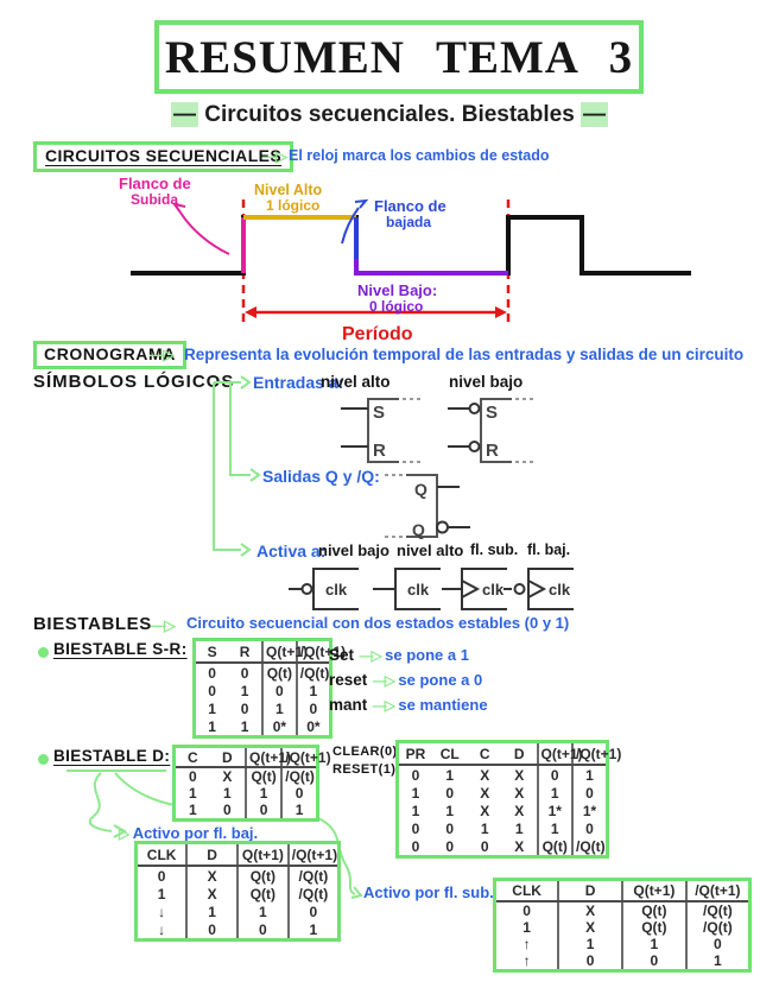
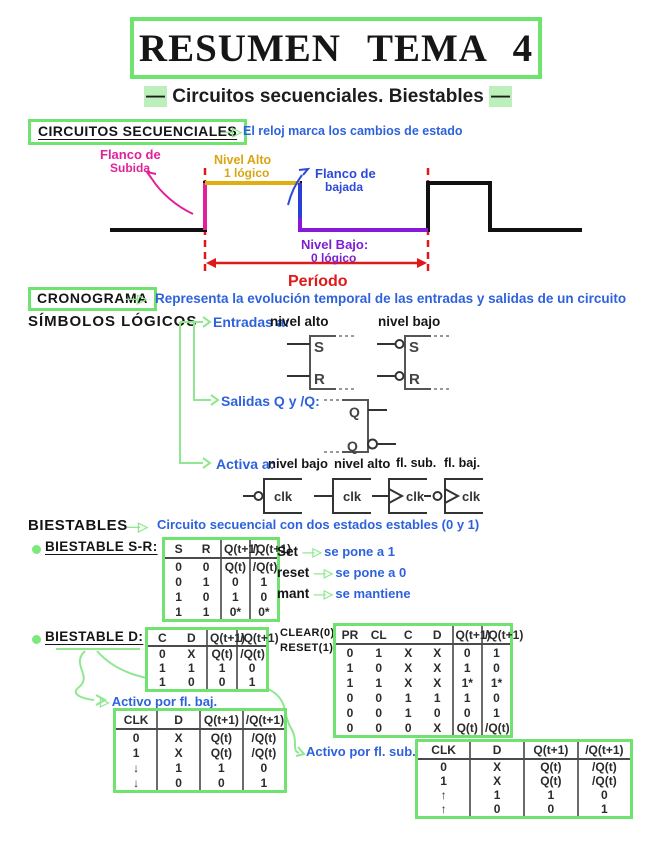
- RESUMEN TEMA 3
+ RESUMEN TEMA 4
  — Circuitos secuenciales. Biestables —
  CIRCUITOS SECUENCIALES
  —▷
  El reloj marca los cambios de estado
  Flanco de
  Subida
  Nivel Alto
  1 lógico
  Flanco de
  bajada
  Nivel Bajo:
  0 lógico
  Período
  CRONOGRAMA
  —▷
  Representa la evolución temporal de las entradas y salidas de un circuito
  SÍMBOLOS LÓGIC
  S
  R
  S
  R
  Q
  Q
  clk
  clk
  clk
  clk
  Entradas a:
  nivel alto
  nivel bajo
  Salidas Q y /Q:
  Activa a:
  nivel bajo
  nivel alto
  fl. sub.
  fl. baj.
  BIESTABLES
  —▷
  Circuito secuencial con dos estados estables (0 y 1)
  BIESTABLE S-R:
  S	R	Q(t+1	/Q(t+
  0	0	Q(t)	/Q(t)
  0	1	0	1
  1	0	1	0
  1	1	0*	0*
  Set —▷ se pone a 1
  reset —▷ se pone a 0
  mant —▷ se mantiene
  BIESTABLE D:
  C	D	Q(t+1	/Q(t+1)
  0	X	Q(t)	/Q(t)
  1	1	1	0
  1	0	0	1
  CLEAR(0
  RESET(1)
  PR	CL	C	D	Q(t+1	/Q(t+1)
  0	1	X	X	0	1
  1	0	X	X	1	0
  1	1	X	X	1*	1*
  0	0	1	1	1	0
+ 0	0	1	0	0	1
  0	0	0	X	Q(t)	/Q(t)
  ▷ Activo por fl. baj.
  CLK	D	Q(t+1)	/Q(t+1)
  0	X	Q(t)	/Q(t)
  1	X	Q(t)	/Q(t)
  ↓	1	1	0
  ↓	0	0	1
  Activo por fl. sub.
  CLK	D	Q(t+1)	/Q(t+1)
  0	X	Q(t)	/Q(t)
  1	X	Q(t)	/Q(t)
  ↑	1	1	0
  ↑	0	0	1
